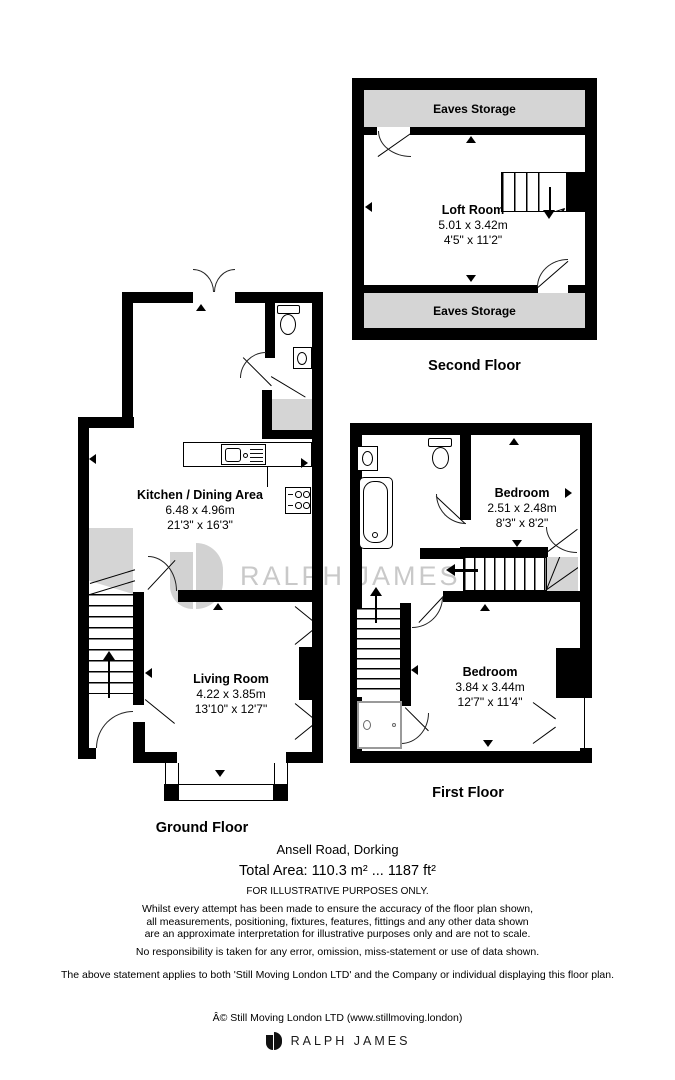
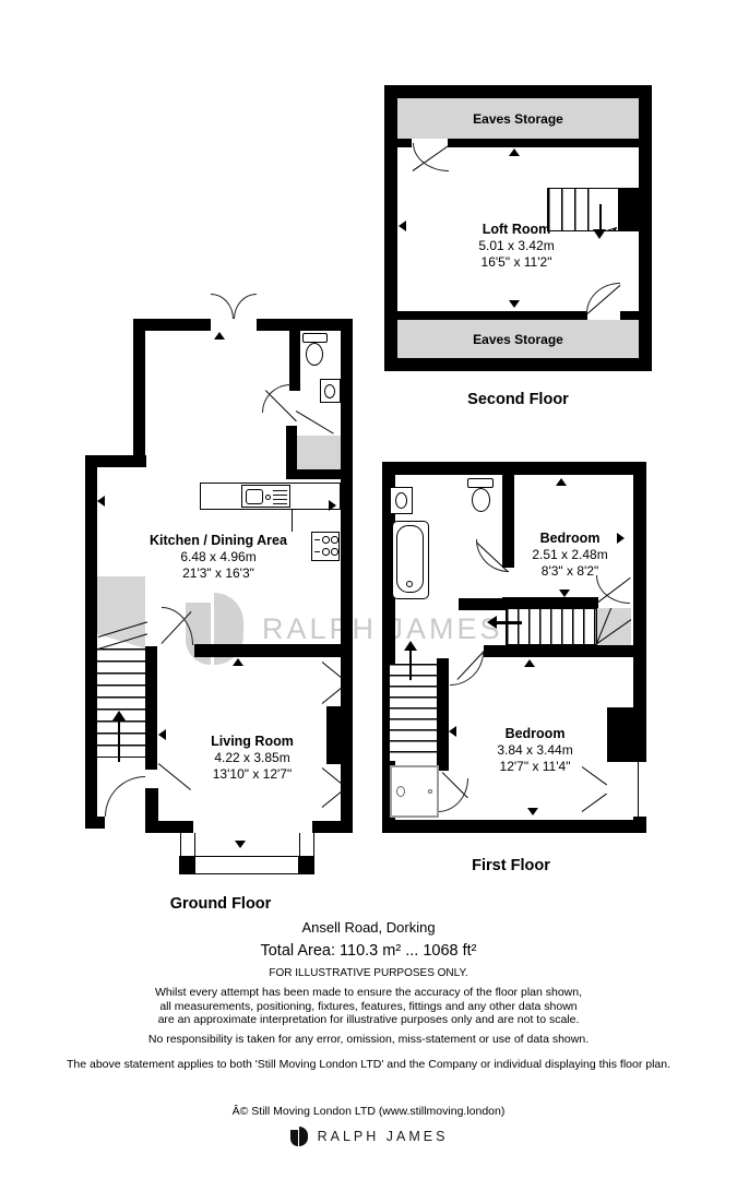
  RALH JAMES
  Eaves Storage
  Eaves Storage
  Loft Room
  5.01 x 3.42m
- 4'5" x 11'2"
+ 16'5" x 11'2"
  Second Floor
  Kitchen / Dining Area
  6.48 x 4.96m
  21'3" x 16'3"
  Living Room
  4.22 x 3.85m
  13'10" x 12'7"
  Ground Floor
  Bedroom
  2.51 x 2.48m
  8'3" x 8'2"
  Bedroom
  3.84 x 3.44m
  12'7" x 11'4"
  First Floor
  Ansell Road, Dorking
- Total Area: 110.3 m² ... 1187 ft²
+ Total Area: 110.3 m² ... 1068 ft²
  FOR ILLUSTRATIVE PURPOSES ONLY.
  Whilst every attempt has been made to ensure the accuracy of the floor plan shown,
  all measurements, positioning, fixtures, features, fittings and any other data shown
  are an approximate interpretation for illustrative purposes only and are not to scale.
  No responsibility is taken for any error, omission, miss-statement or use of data shown.
  The above statement applies to both 'Still Moving London LTD' and the Company or individual displaying this floor plan.
  Â© Still Moving London LTD (www.stillmoving.london)
  RALPH JAMES
